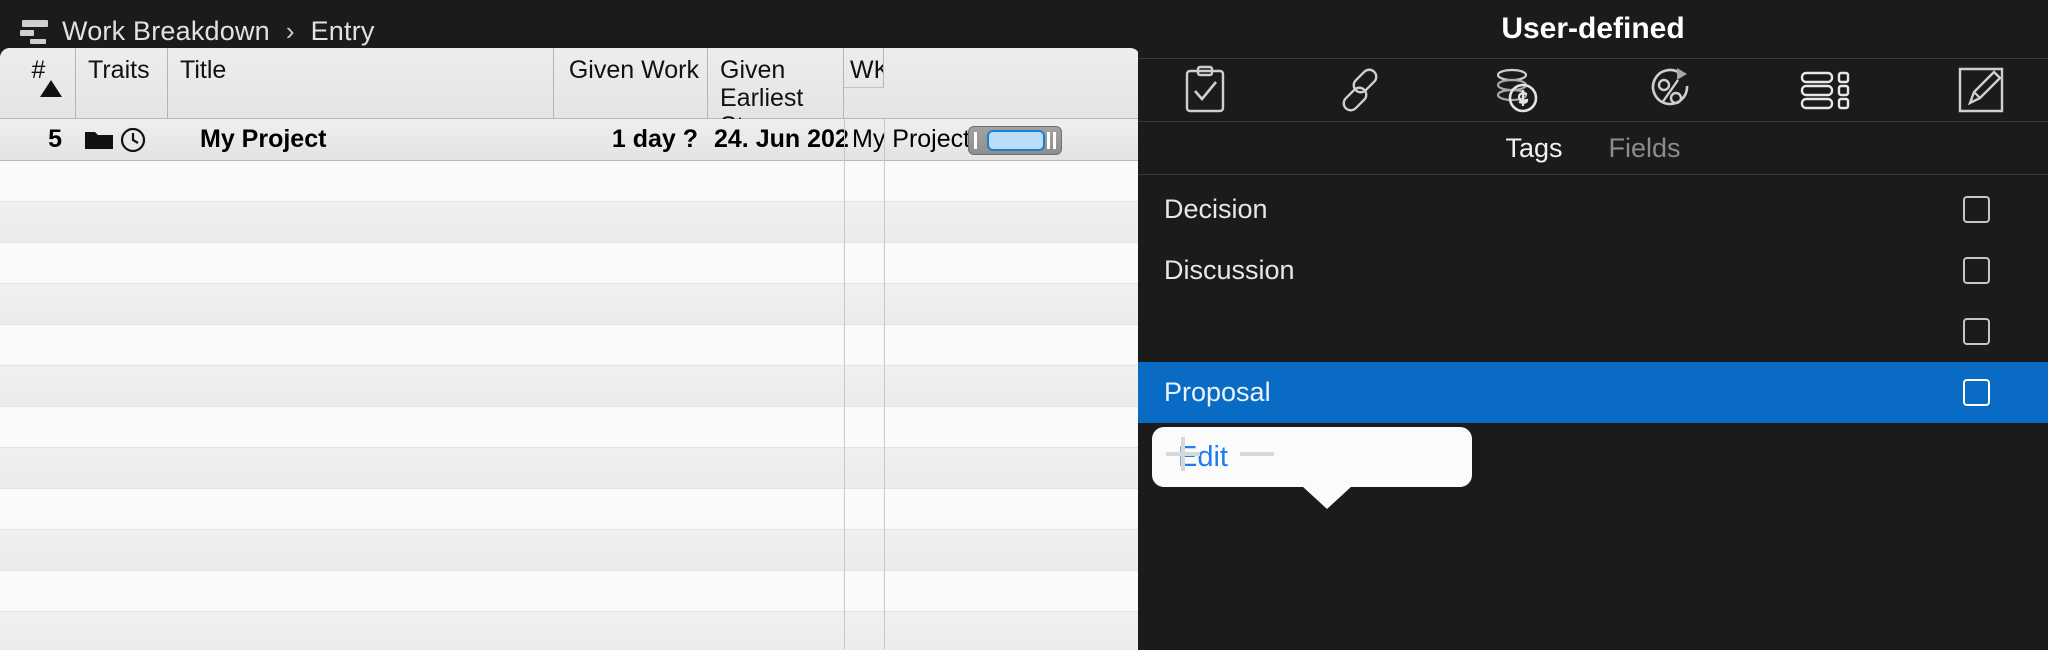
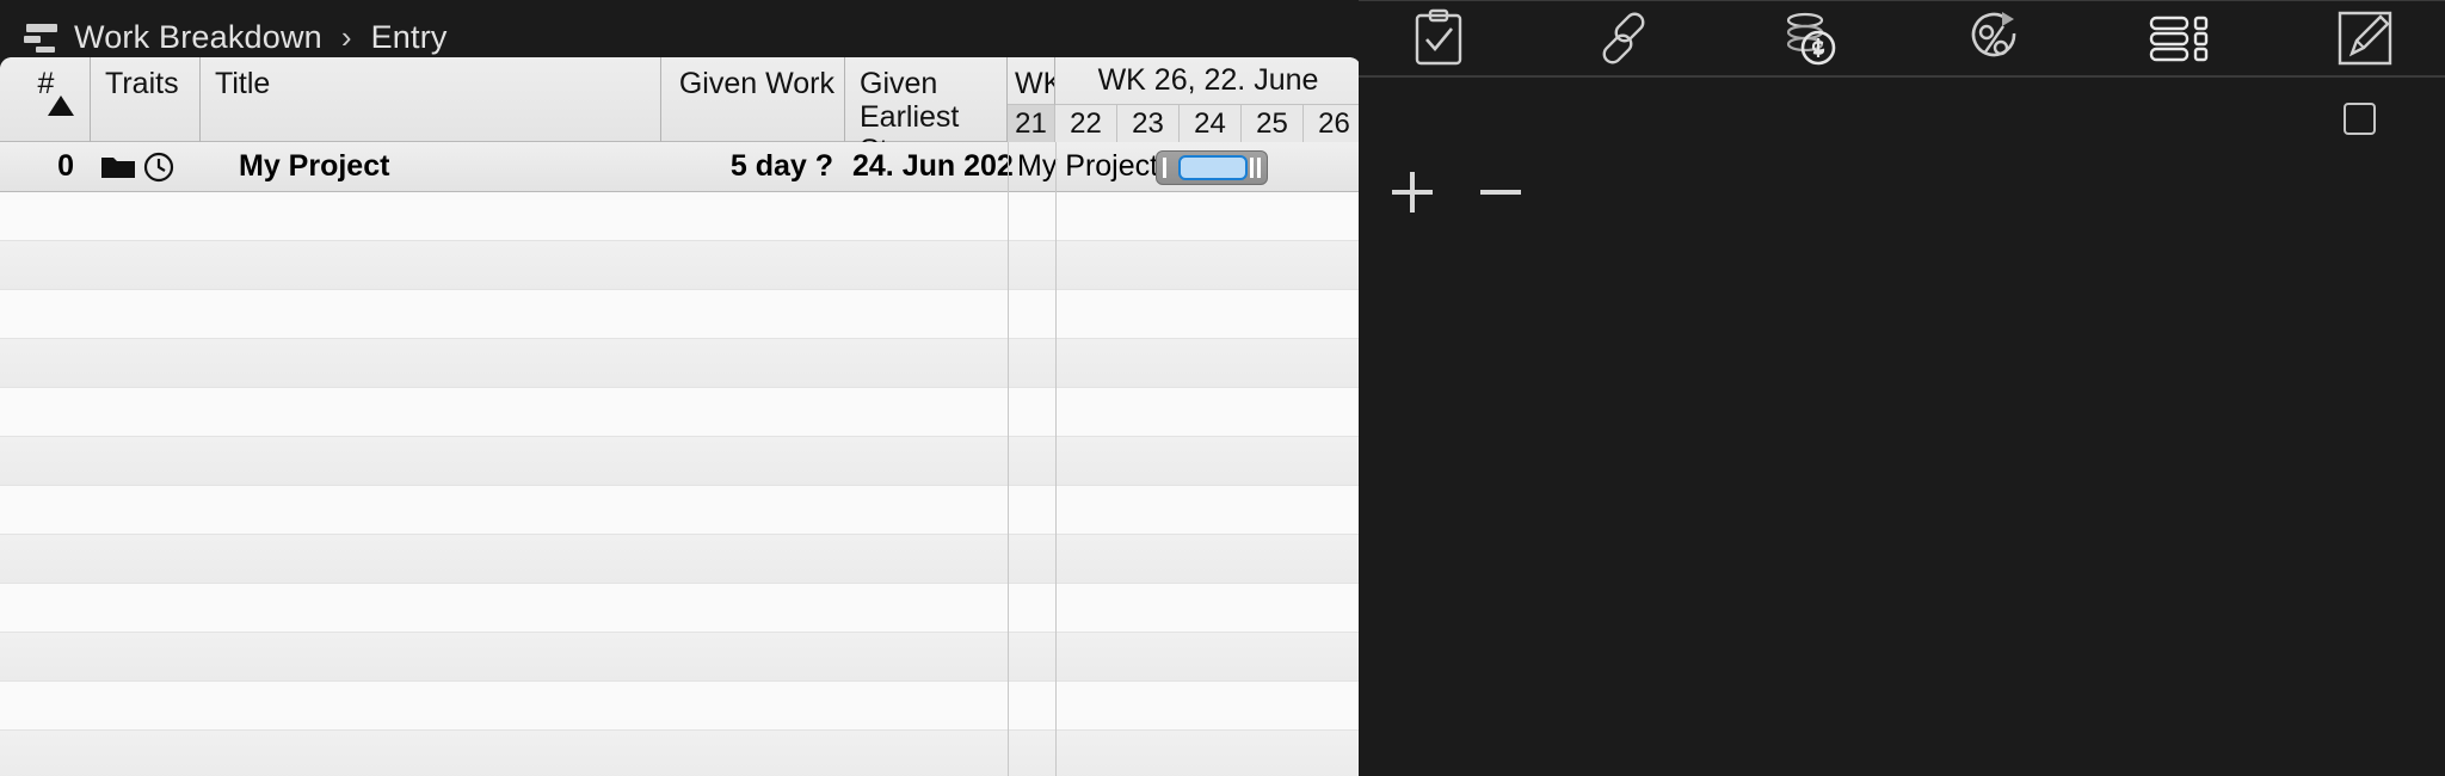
  Work Breakdown
  ›
  Entry
  #
  Traits
  Title
  Given Work
  Given
  WK
+ WK 26, 22. June
+ 21
+ 22
+ 23
+ 24
+ 25
+ 26
- 5
+ 0
  My Project
- 1 day ?
+ 5 day ?
  24. Jun 202
  My Project
- User-defined
- Tags
- Fields
- Decision
- Discussion
- Proposal
- Edit
